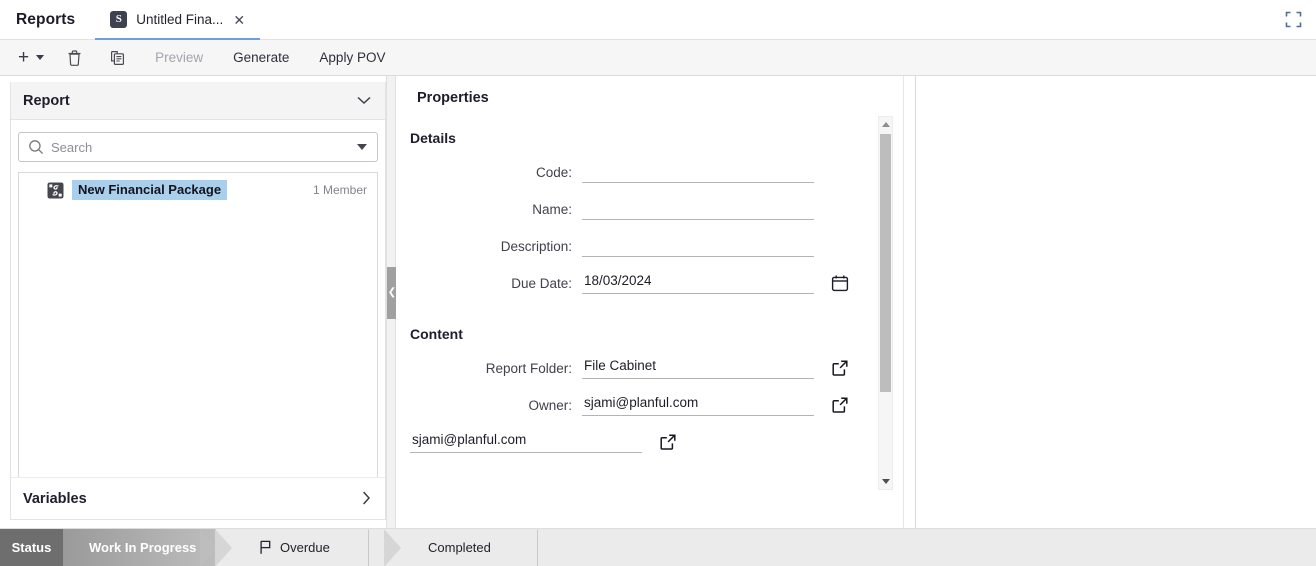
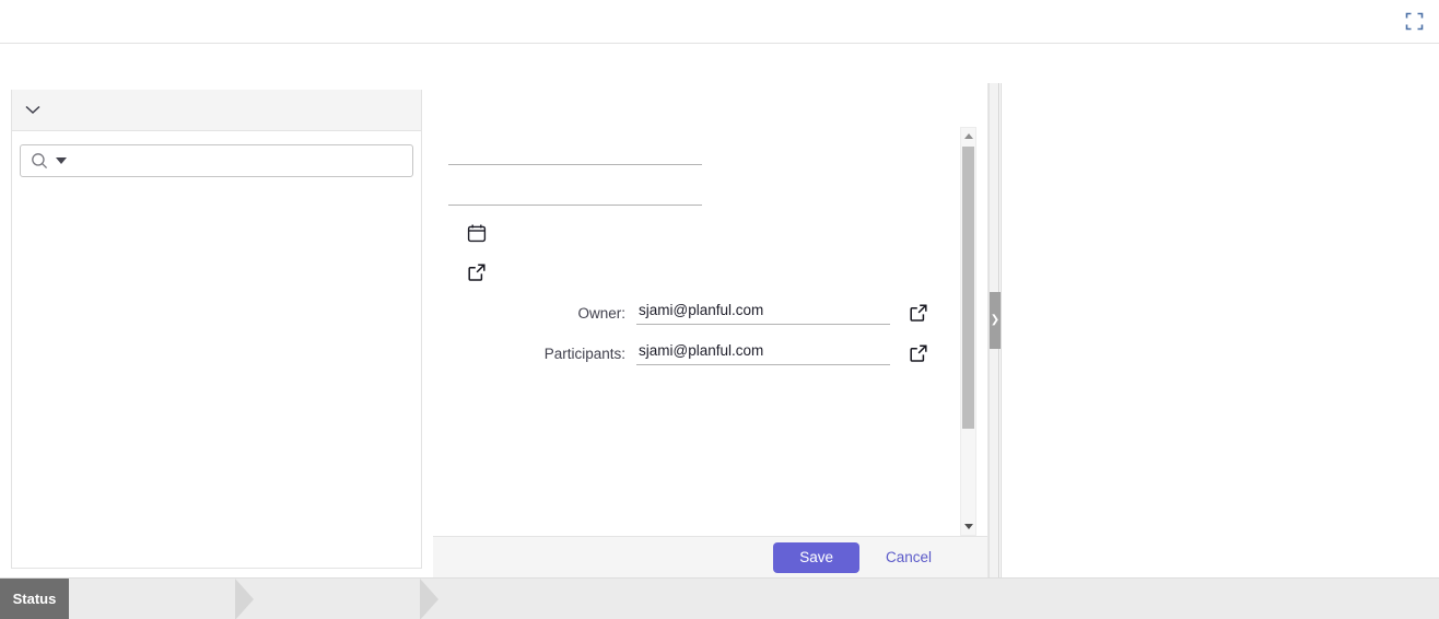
- Reports
- S
- Untitled Fina...
- ✕
- +
- Preview
- Generate
- Apply POV
- Report
- Search
- New Financial Package
- 1 Member
- Variables
- ❮
- Properties
- Details
- Code:
- Name:
- Description:
- Due Date:
- 18/03/2024
- Content
- Report Folder:
- File Cabinet
  Owner:
  sjami@planful.com
+ Participants:
  sjami@planful.com
+ Save
+ Cancel
+ ❯
  Status
- Work In Progress
- Overdue
- Completed
